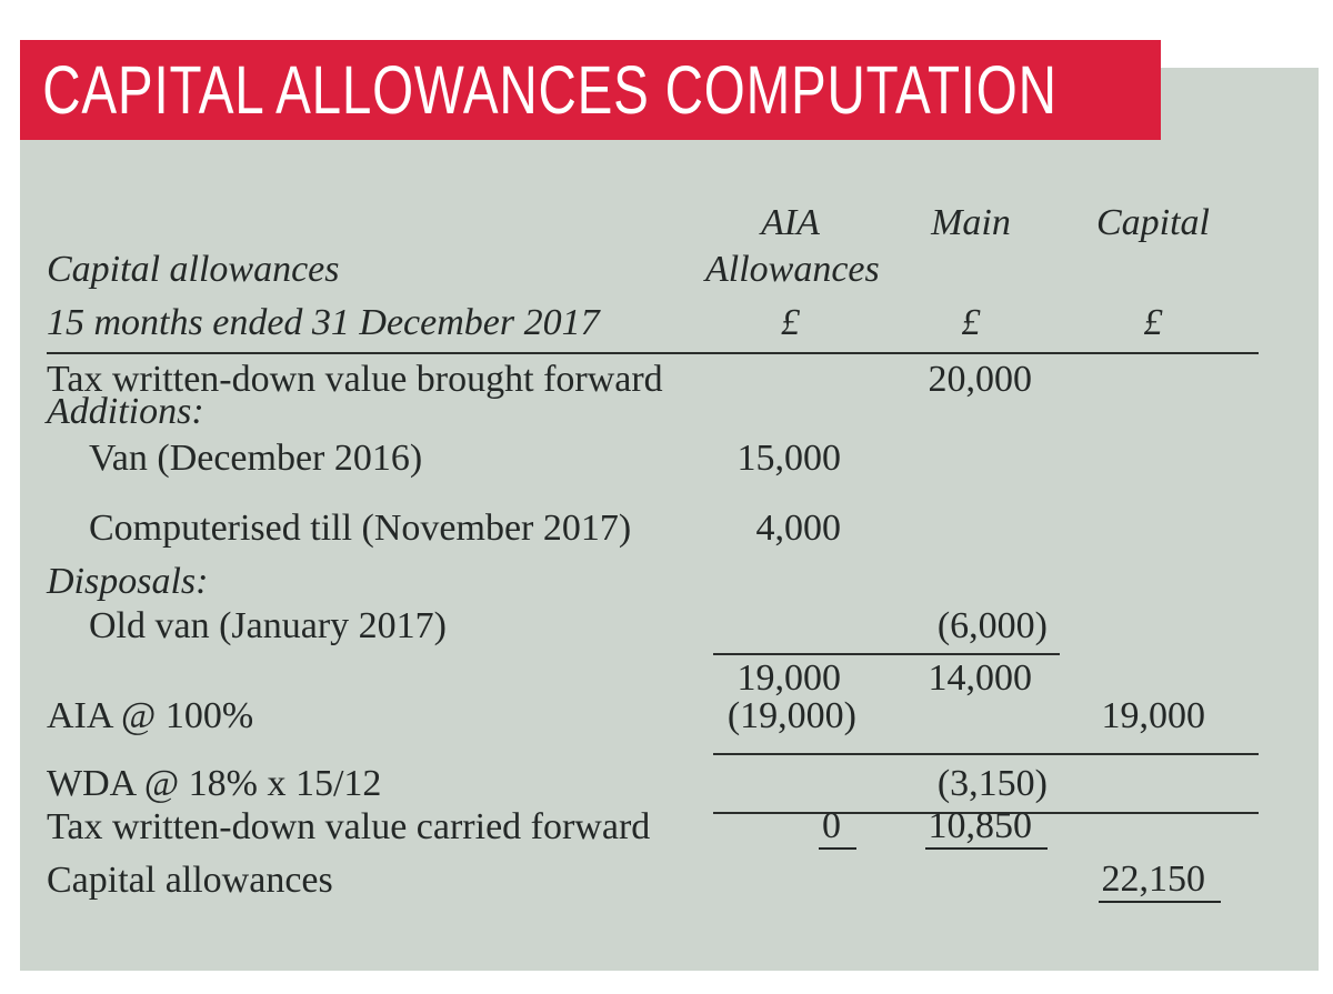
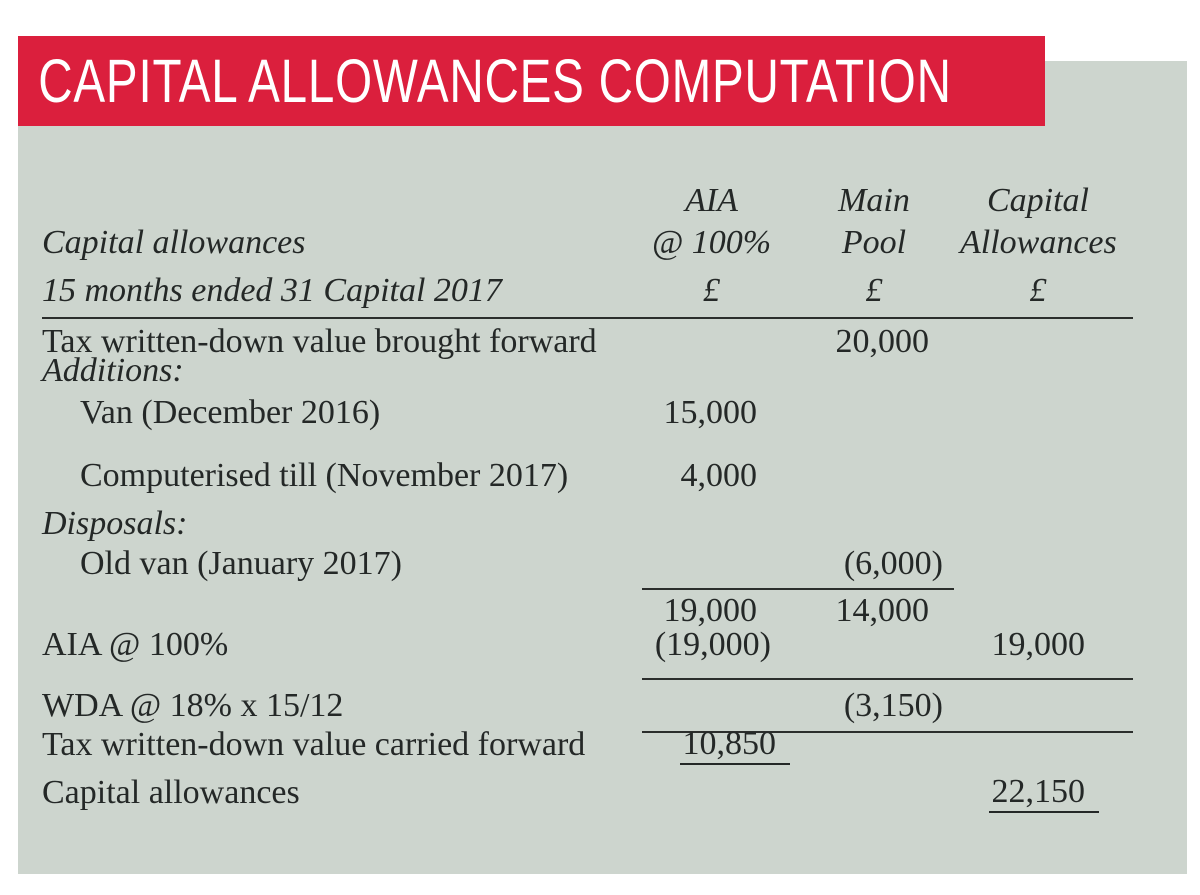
  AIA
  Main
  Capital
  Capital allowances
+ @ 100%
+ Pool
  Allowances
- 15 months ended 31 December 2017
+ 15 months ended 31 Capital 2017
  £
  £
  £
  Tax written-down value brought forward
  20,000
  Additions:
  Van (December 2016)
  15,000
  Computerised till (November 2017)
  4,000
  Disposals:
  Old van (January 2017)
  (6,000)
  19,000
  14,000
  AIA @ 100%
  (19,000)
  19,000
  WDA @ 18% x 15/12
  (3,150)
  Tax written-down value carried forward
- 0
  10,850
  Capital allowances
  22,150
  CAPITAL ALLOWANCES COMPUTATION
